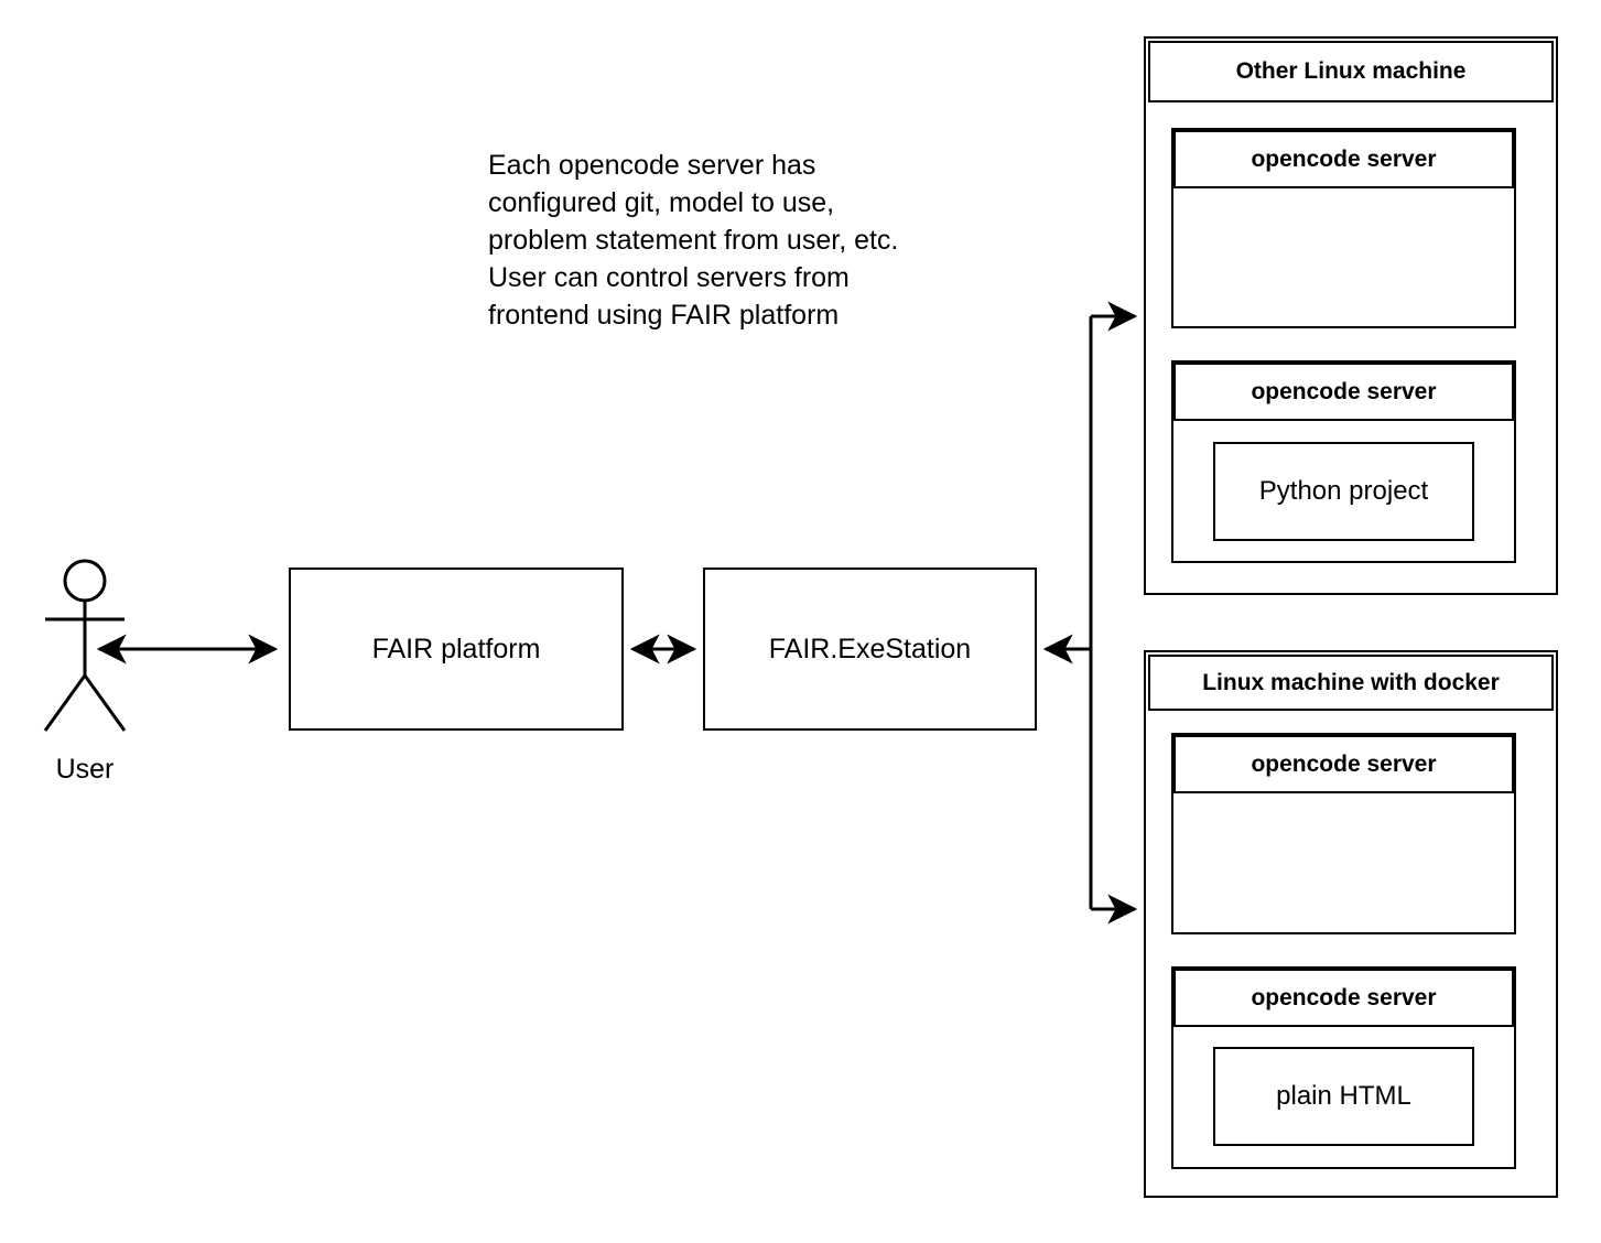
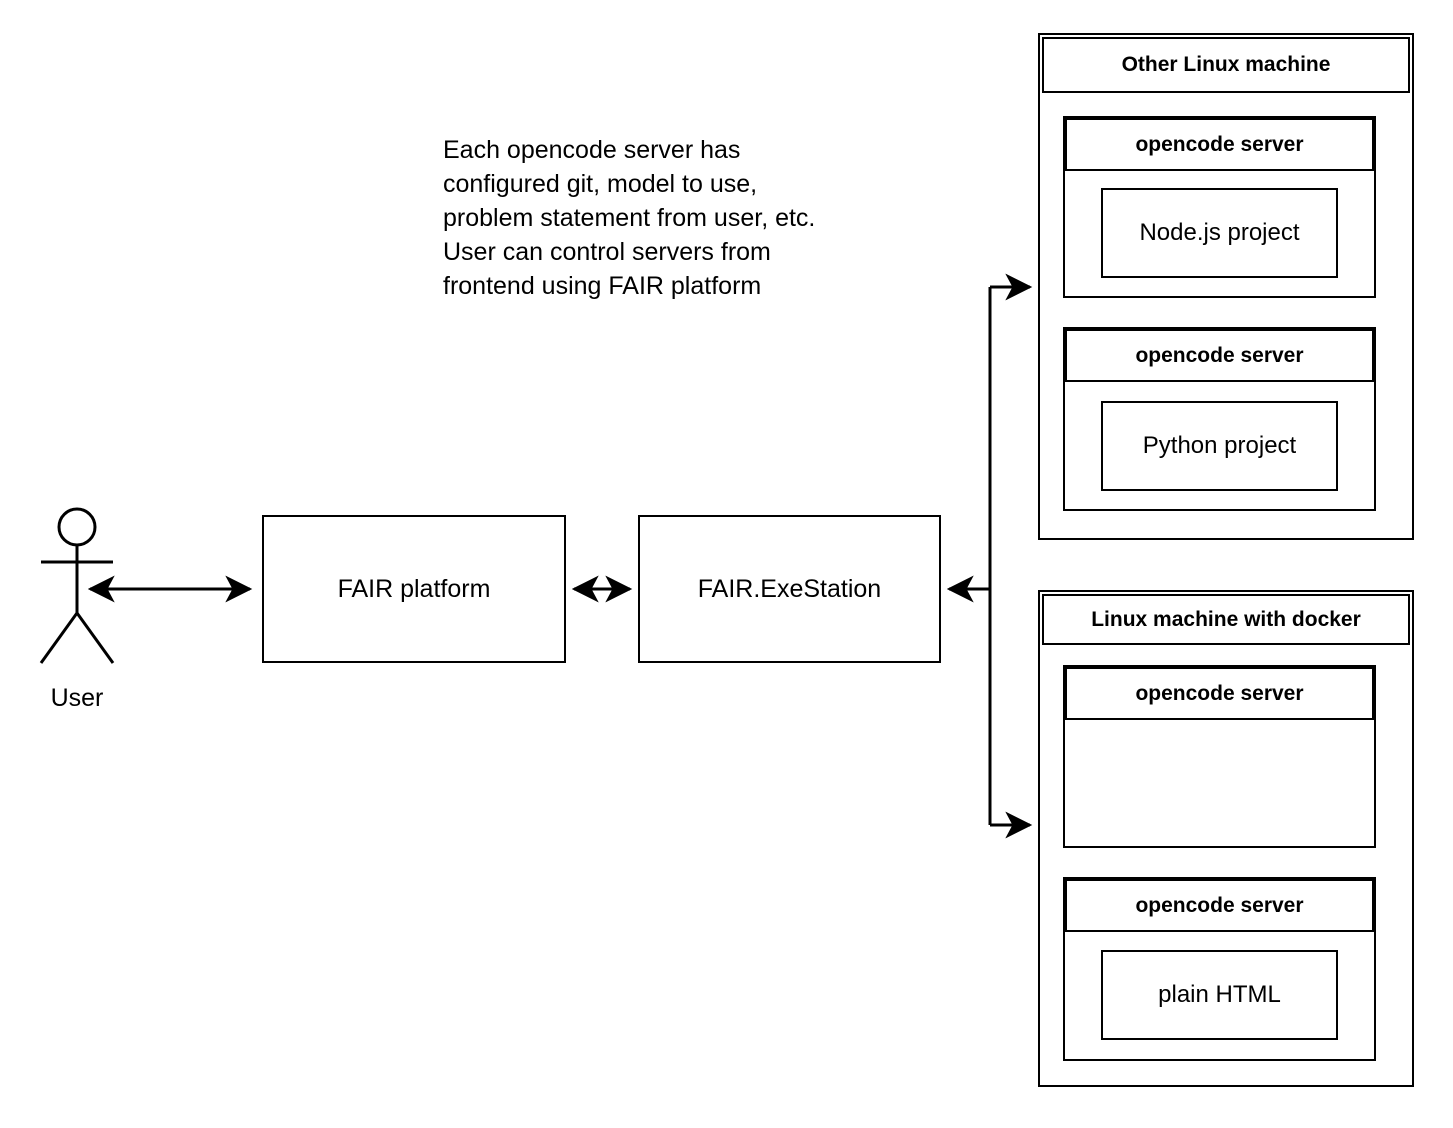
  Each opencode server has
  configured git, model to use,
  problem statement from user, etc.
  User can control servers from
  frontend using FAIR platform
  User
  FAIR platform
  FAIR.ExeStation
  Other Linux machine
  opencode server
+ Node.js project
  opencode server
  Python project
  Linux machine with docker
  opencode server
  opencode server
  plain HTML
